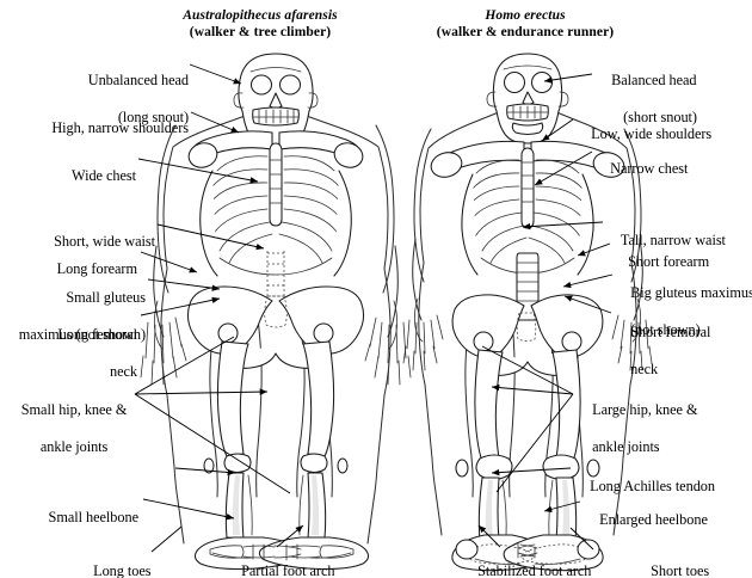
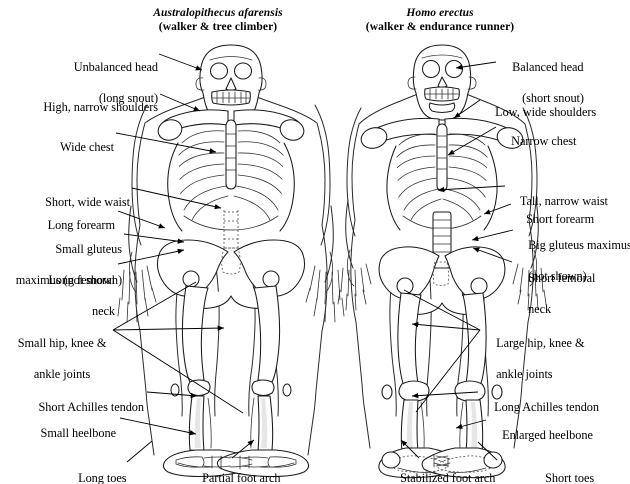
  Australopithecus afarensis
  (walker & tree climber)
  Homo erectus
  (walker & endurance runner)
  Unbalanced head
  (long snout)
  High, narrow shoulders
  Wide chest
  Short, wide waist
  Long forearm
  Small gluteus
  maximus (not shown)
  Long femoral
  neck
  Small hip, knee &
  ankle joints
+ Short Achilles tendon
  Small heelbone
  Long toes
  Partial foot arch
  Balanced head
  (short snout)
  Low, wide shoulders
  Narrow chest
  Tall, narrow waist
  Short forearm
  Big gluteus maximus
  (not shown)
  Short femoral
  neck
  Large hip, knee &
  ankle joints
  Long Achilles tendon
  Enlarged heelbone
  Stabilized foot arch
  Short toes
